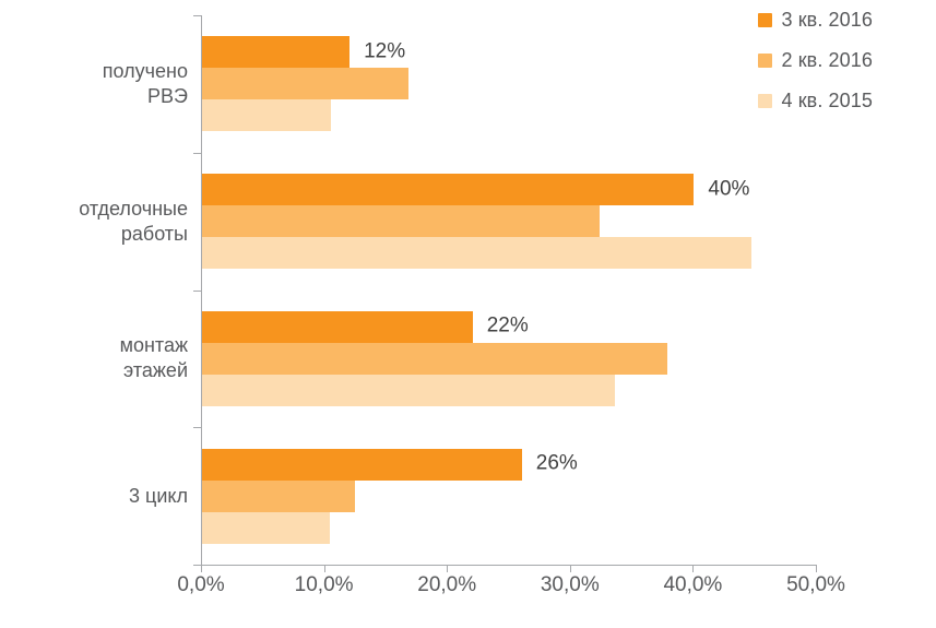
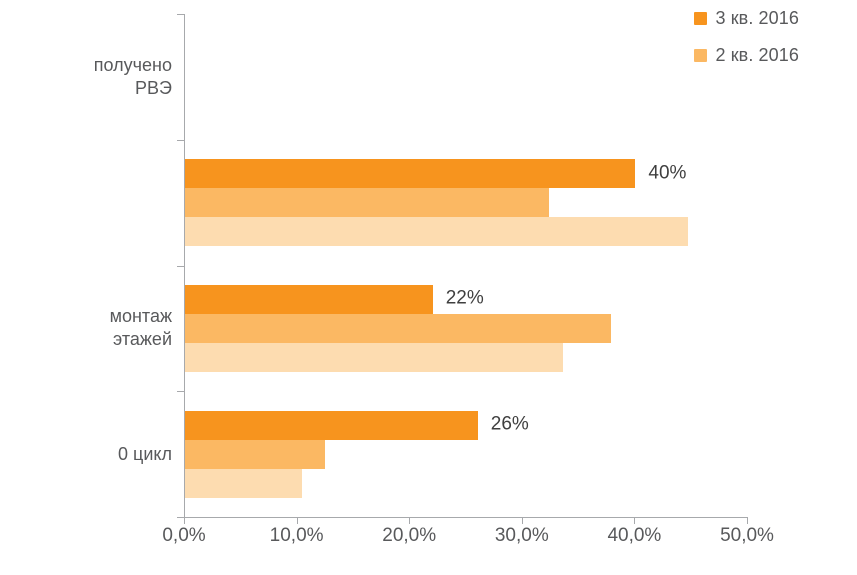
  3 кв. 2016
  2 кв. 2016
- 4 кв. 2015
  получено
  РВЭ
- отделочные
- работы
  монтаж
  этажей
- 3 цикл
+ 0 цикл
- 12%
  40%
  22%
  26%
  0,0%
  10,0%
  20,0%
  30,0%
  40,0%
  50,0%
